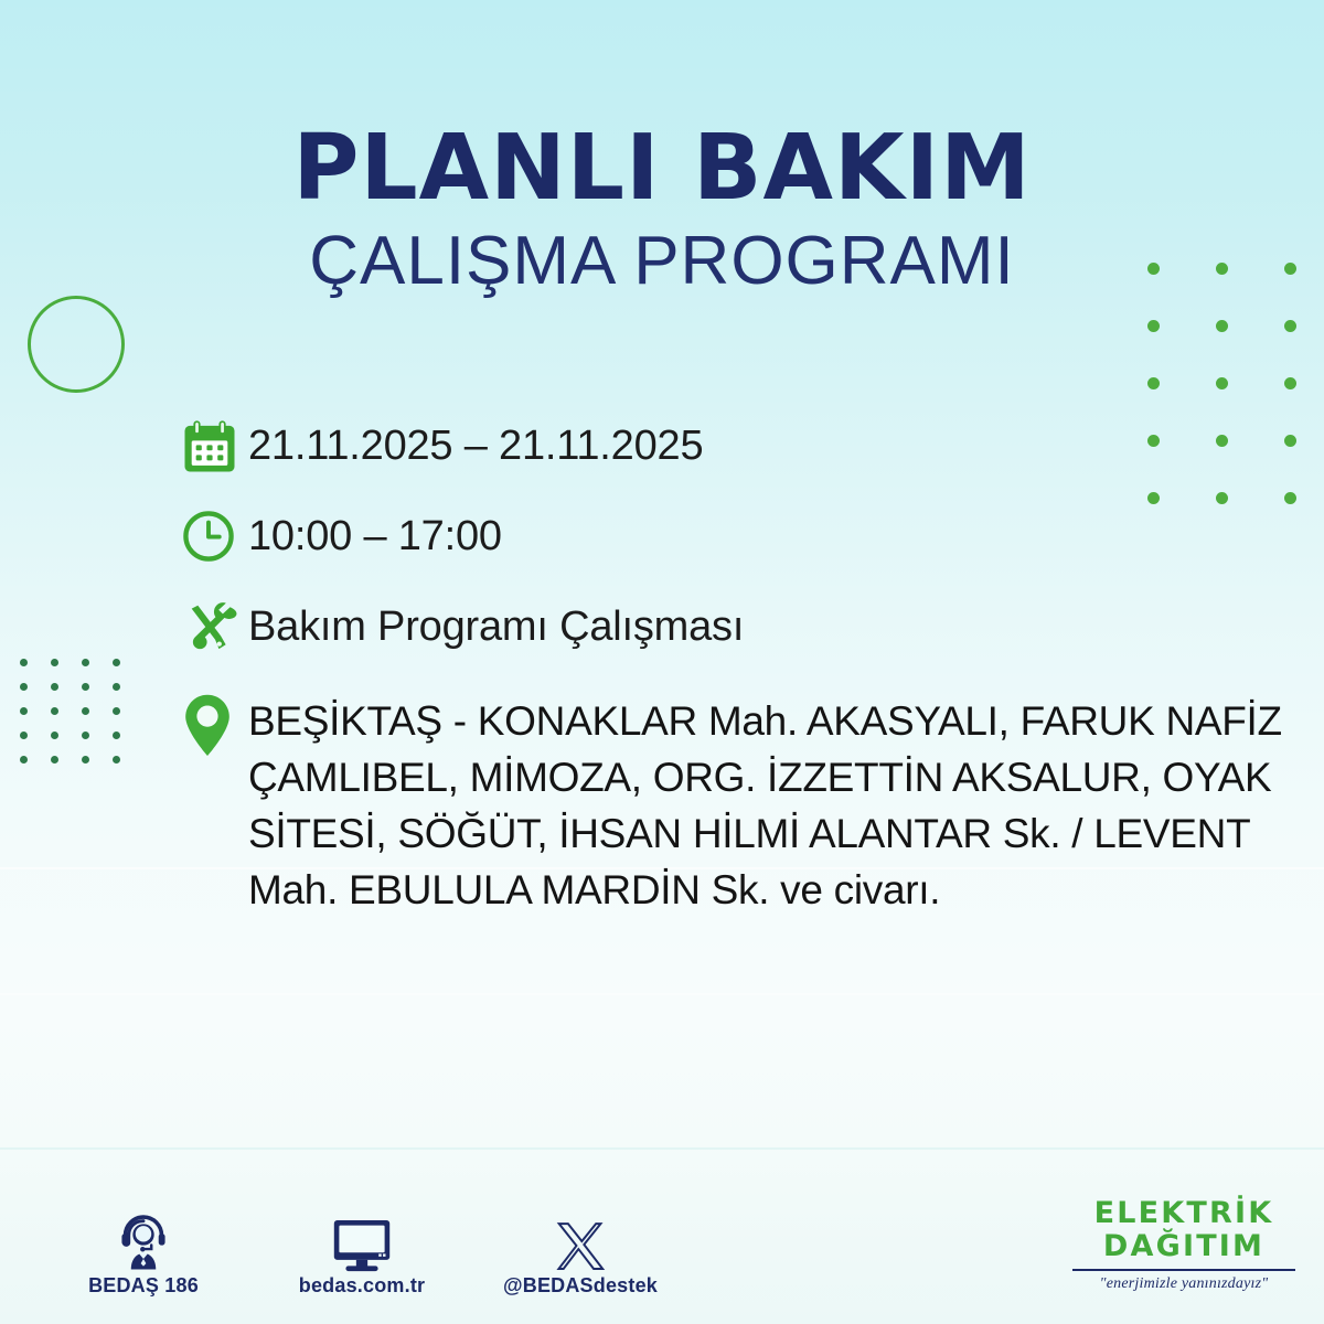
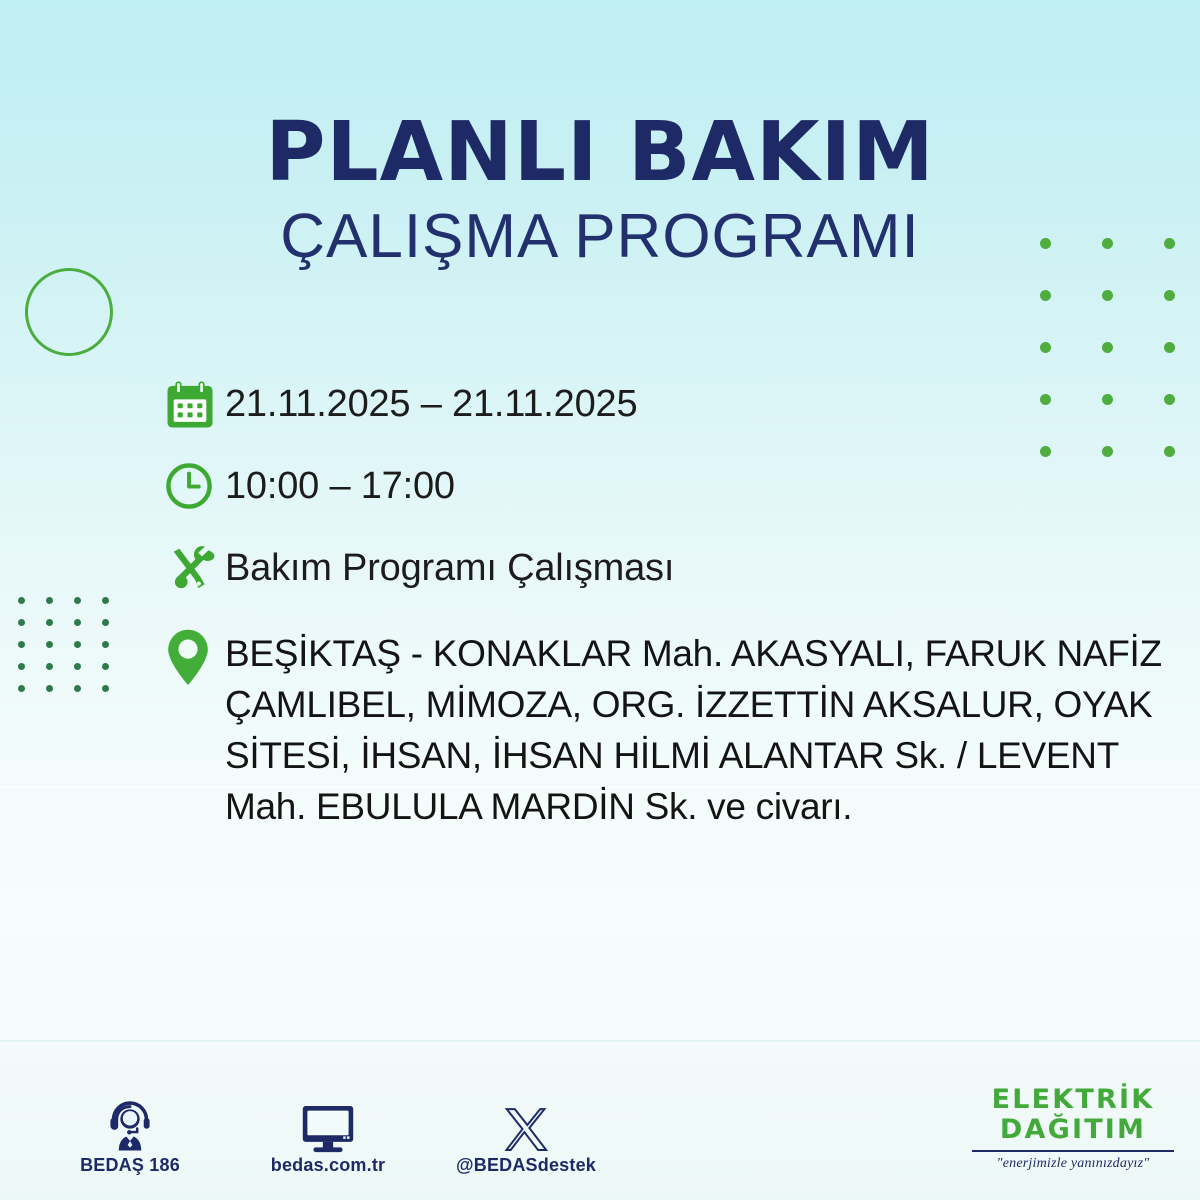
  PLANLI BAKIM
  ÇALIŞMA PROGRAMI
  21.11.2025 – 21.11.2025
  10:00 – 17:00
  Bakım Programı Çalışması
  BEŞİKTAŞ - KONAKLAR Mah. AKASYALI, FARUK NAFİZ
  ÇAMLIBEL, MİMOZA, ORG. İZZETTİN AKSALUR, OYAK
- SİTESİ, SÖĞÜT, İHSAN HİLMİ ALANTAR Sk. / LEVENT
+ SİTESİ, İHSAN, İHSAN HİLMİ ALANTAR Sk. / LEVENT
  Mah. EBULULA MARDİN Sk. ve civarı.
  BEDAŞ 186
  bedas.com.tr
  @BEDASdestek
  ELEKTRİK
  DAĞITIM
  "enerjimizle yanınızdayız"
